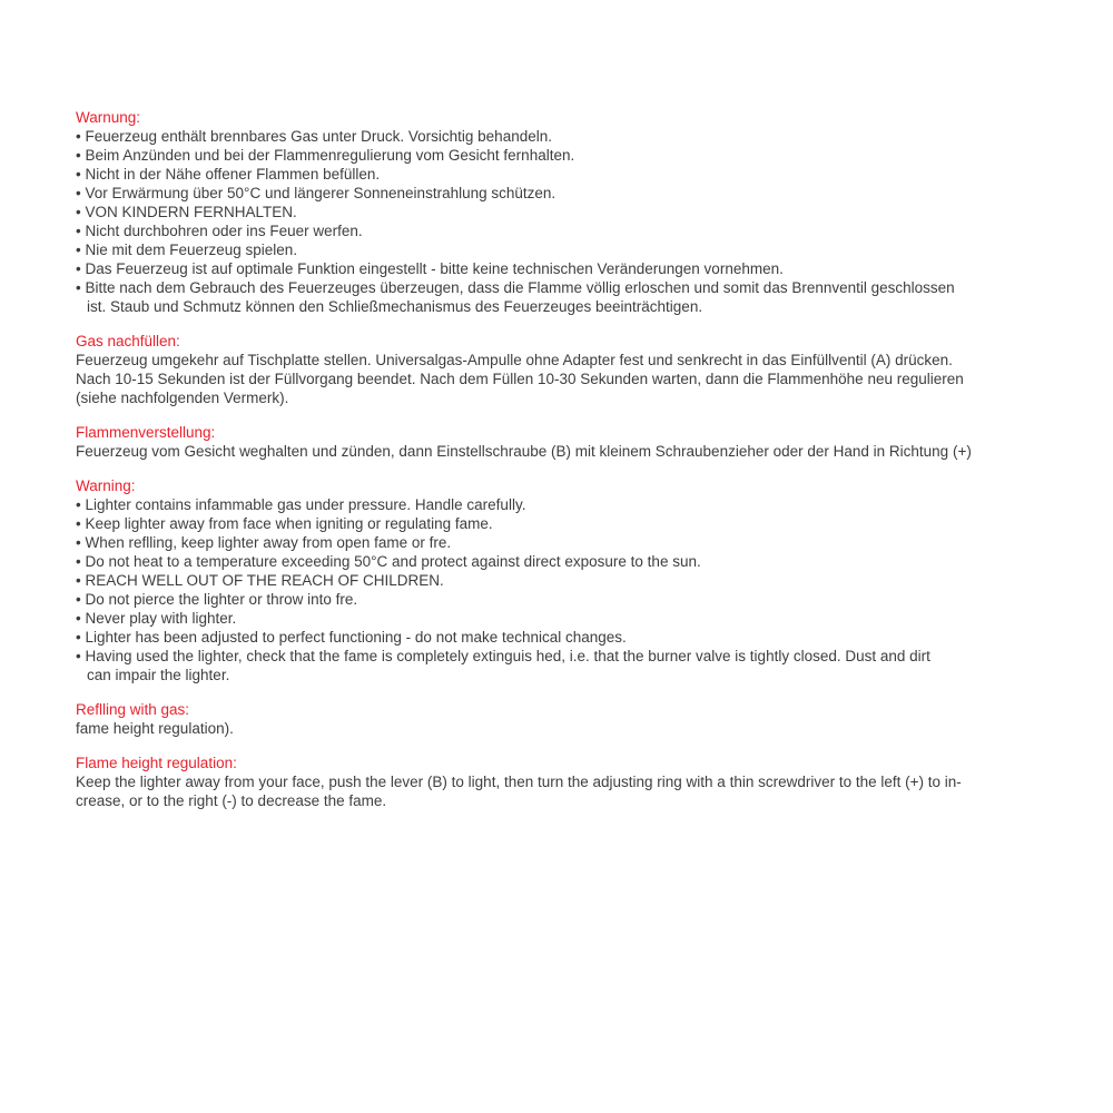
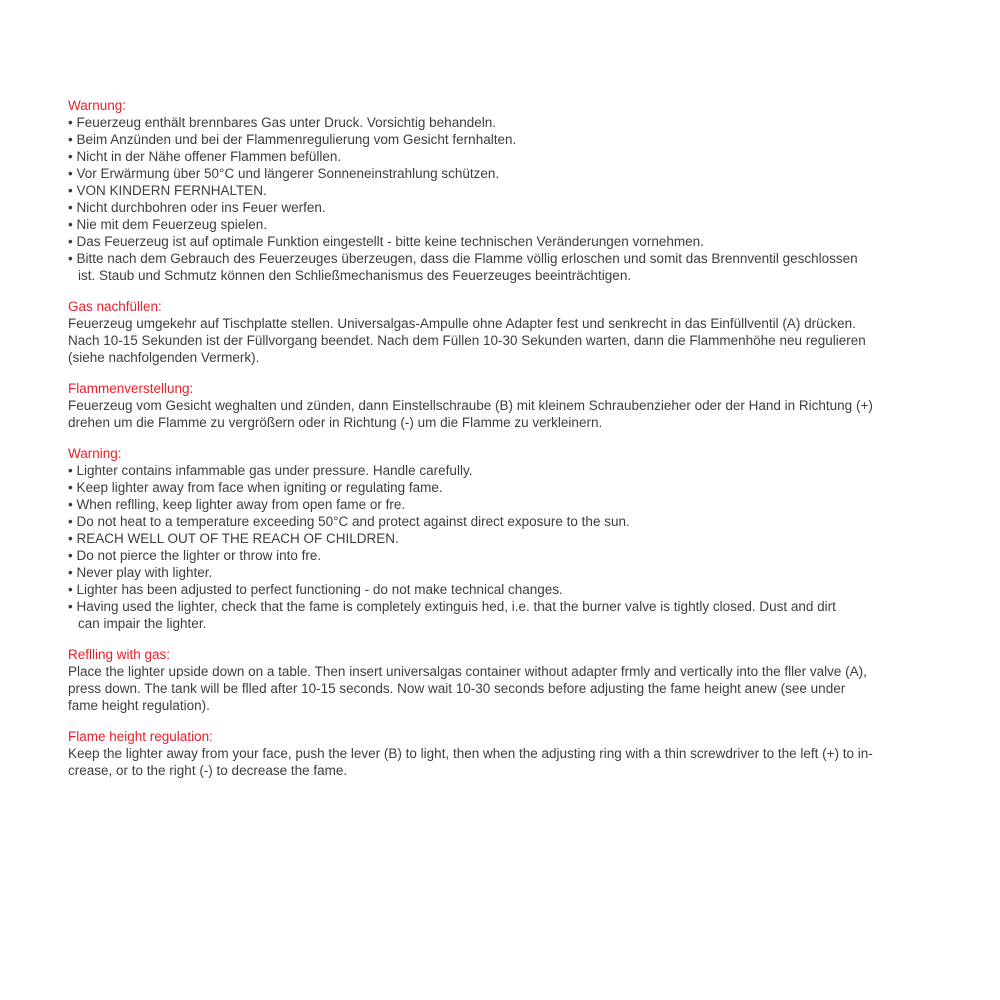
  Warnung:
  • Feuerzeug enthält brennbares Gas unter Druck. Vorsichtig behandeln.
  • Beim Anzünden und bei der Flammenregulierung vom Gesicht fernhalten.
  • Nicht in der Nähe offener Flammen befüllen.
  • Vor Erwärmung über 50°C und längerer Sonneneinstrahlung schützen.
  • VON KINDERN FERNHALTEN.
  • Nicht durchbohren oder ins Feuer werfen.
  • Nie mit dem Feuerzeug spielen.
  • Das Feuerzeug ist auf optimale Funktion eingestellt - bitte keine technischen Veränderungen vornehmen.
  • Bitte nach dem Gebrauch des Feuerzeuges überzeugen, dass die Flamme völlig erloschen und somit das Brennventil geschlossen
  ist. Staub und Schmutz können den Schließmechanismus des Feuerzeuges beeinträchtigen.
  Gas nachfüllen:
  Feuerzeug umgekehr auf Tischplatte stellen. Universalgas-Ampulle ohne Adapter fest und senkrecht in das Einfüllventil (A) drücken.
  Nach 10-15 Sekunden ist der Füllvorgang beendet. Nach dem Füllen 10-30 Sekunden warten, dann die Flammenhöhe neu regulieren
  (siehe nachfolgenden Vermerk).
  Flammenverstellung:
  Feuerzeug vom Gesicht weghalten und zünden, dann Einstellschraube (B) mit kleinem Schraubenzieher oder der Hand in Richtung (+)
+ drehen um die Flamme zu vergrößern oder in Richtung (-) um die Flamme zu verkleinern.
  Warning:
  • Lighter contains infammable gas under pressure. Handle carefully.
  • Keep lighter away from face when igniting or regulating fame.
  • When reflling, keep lighter away from open fame or fre.
  • Do not heat to a temperature exceeding 50°C and protect against direct exposure to the sun.
  • REACH WELL OUT OF THE REACH OF CHILDREN.
  • Do not pierce the lighter or throw into fre.
  • Never play with lighter.
  • Lighter has been adjusted to perfect functioning - do not make technical changes.
  • Having used the lighter, check that the fame is completely extinguis hed, i.e. that the burner valve is tightly closed. Dust and dirt
  can impair the lighter.
  Reflling with gas:
+ Place the lighter upside down on a table. Then insert universalgas container without adapter frmly and vertically into the fller valve (A),
+ press down. The tank will be flled after 10-15 seconds. Now wait 10-30 seconds before adjusting the fame height anew (see under
  fame height regulation).
  Flame height regulation:
- Keep the lighter away from your face, push the lever (B) to light, then turn the adjusting ring with a thin screwdriver to the left (+) to in-
+ Keep the lighter away from your face, push the lever (B) to light, then when the adjusting ring with a thin screwdriver to the left (+) to in-
  crease, or to the right (-) to decrease the fame.
